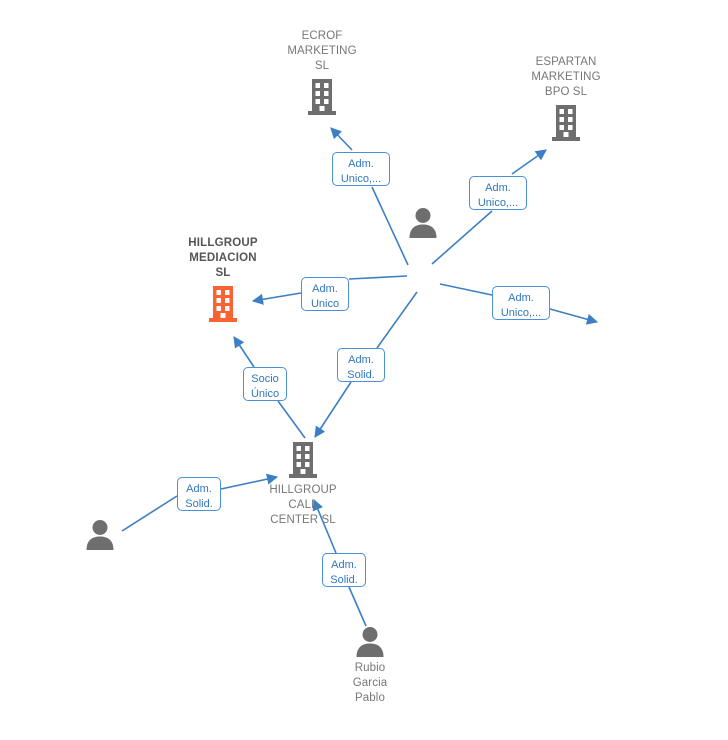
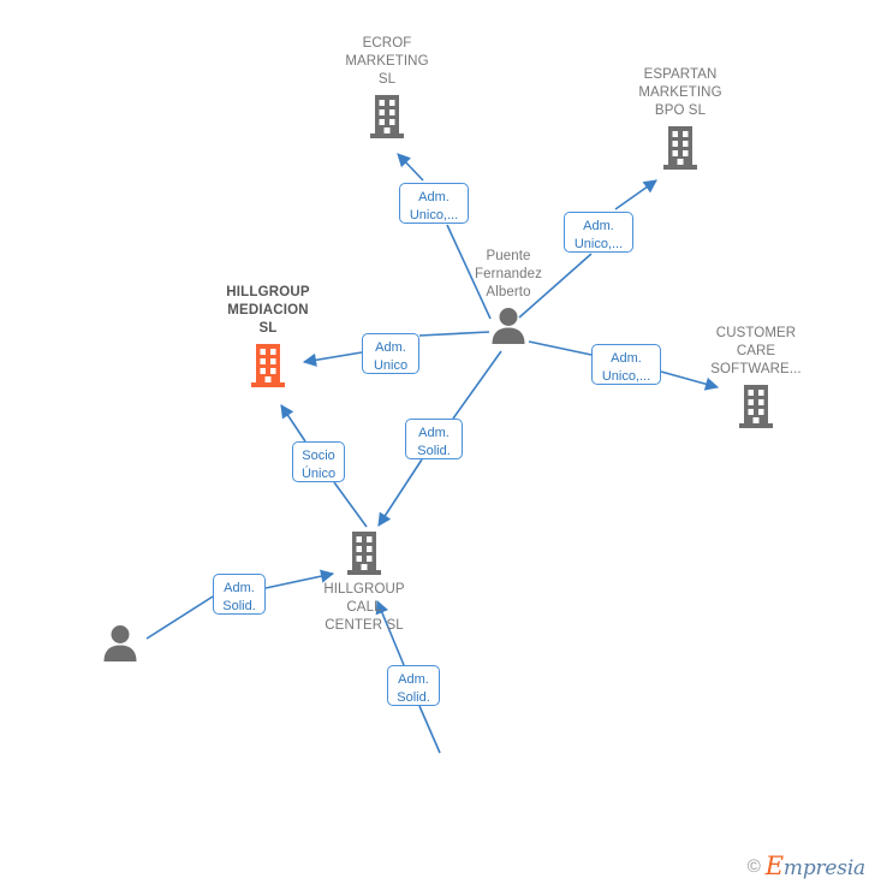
  ECROF
  MARKETING
  SL
  ESPARTAN
  MARKETING
  BPO SL
  HILLGROUP
  MEDIACION
  SL
+ Puente
+ Fernandez
+ Alberto
+ CUSTOMER
+ CARE
+ SOFTWARE...
  HILLGROUP
  CALL
  CENTER SL
- Rubio
- Garcia
- Pablo
  Adm.
  Unico,...
  Adm.
  Unico,...
  Adm.
  Unico
  Adm.
  Unico,...
  Adm.
  Solid.
  Socio
  Único
  Adm.
  Solid.
  Adm.
  Solid.
+ ©
+ Empresia
